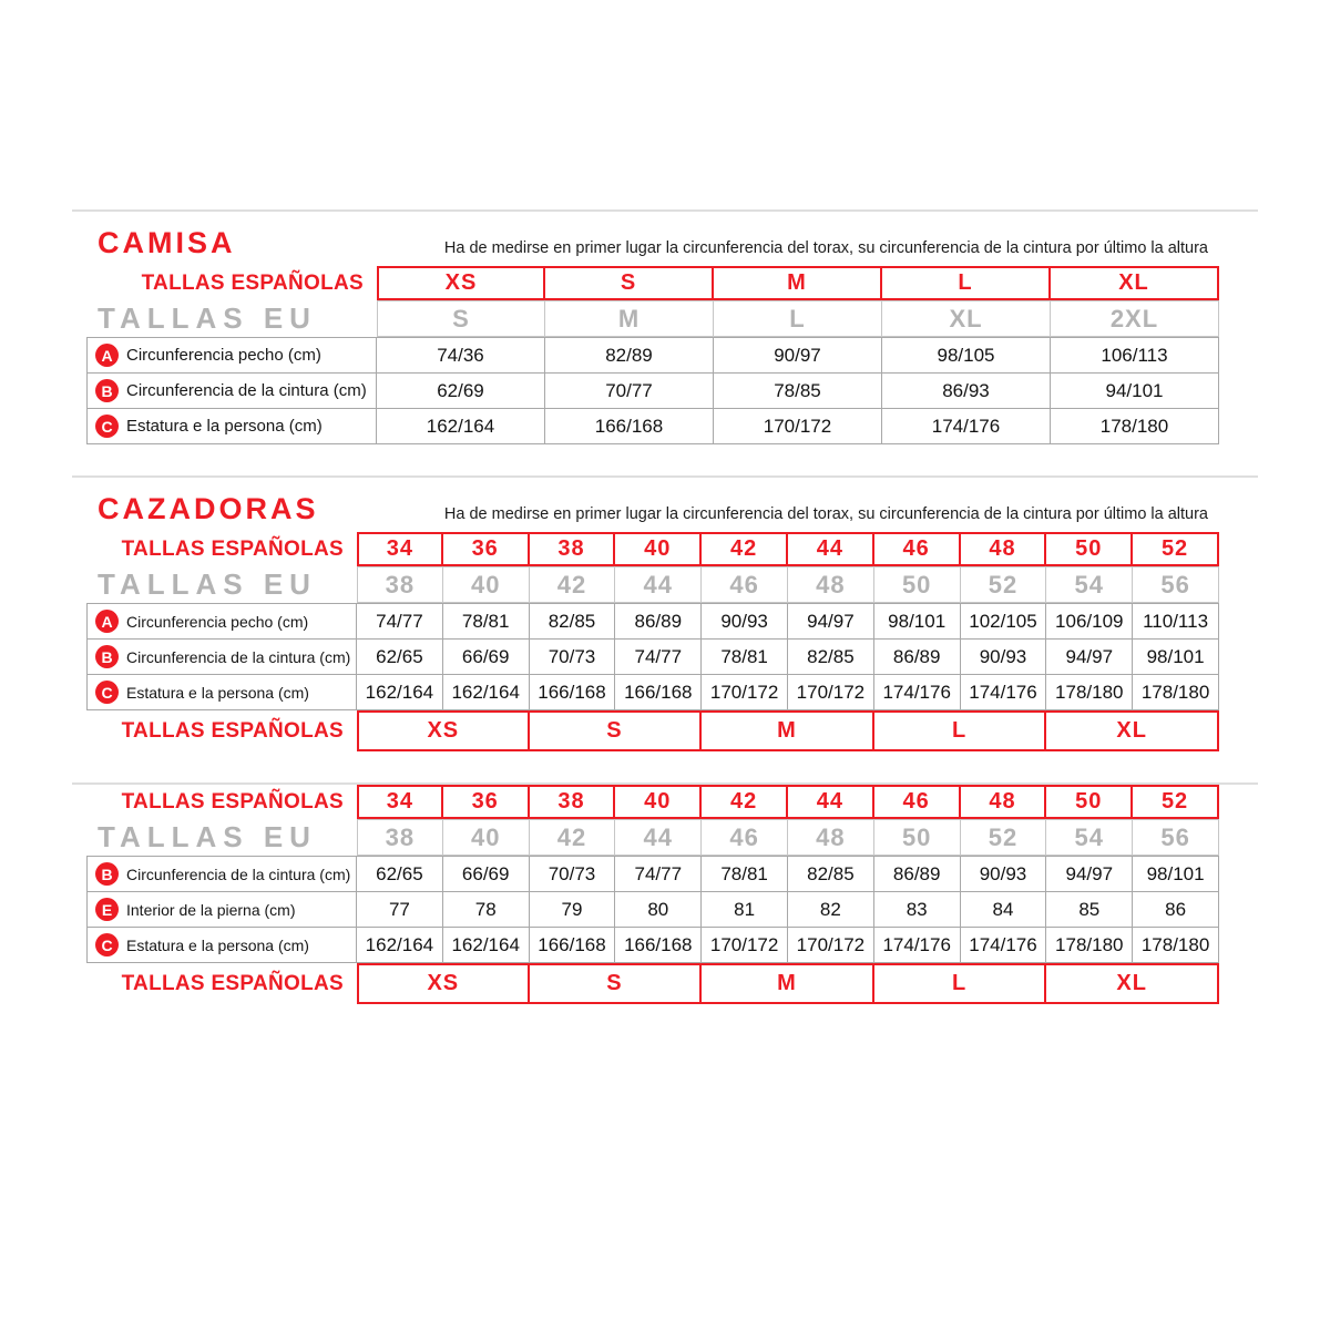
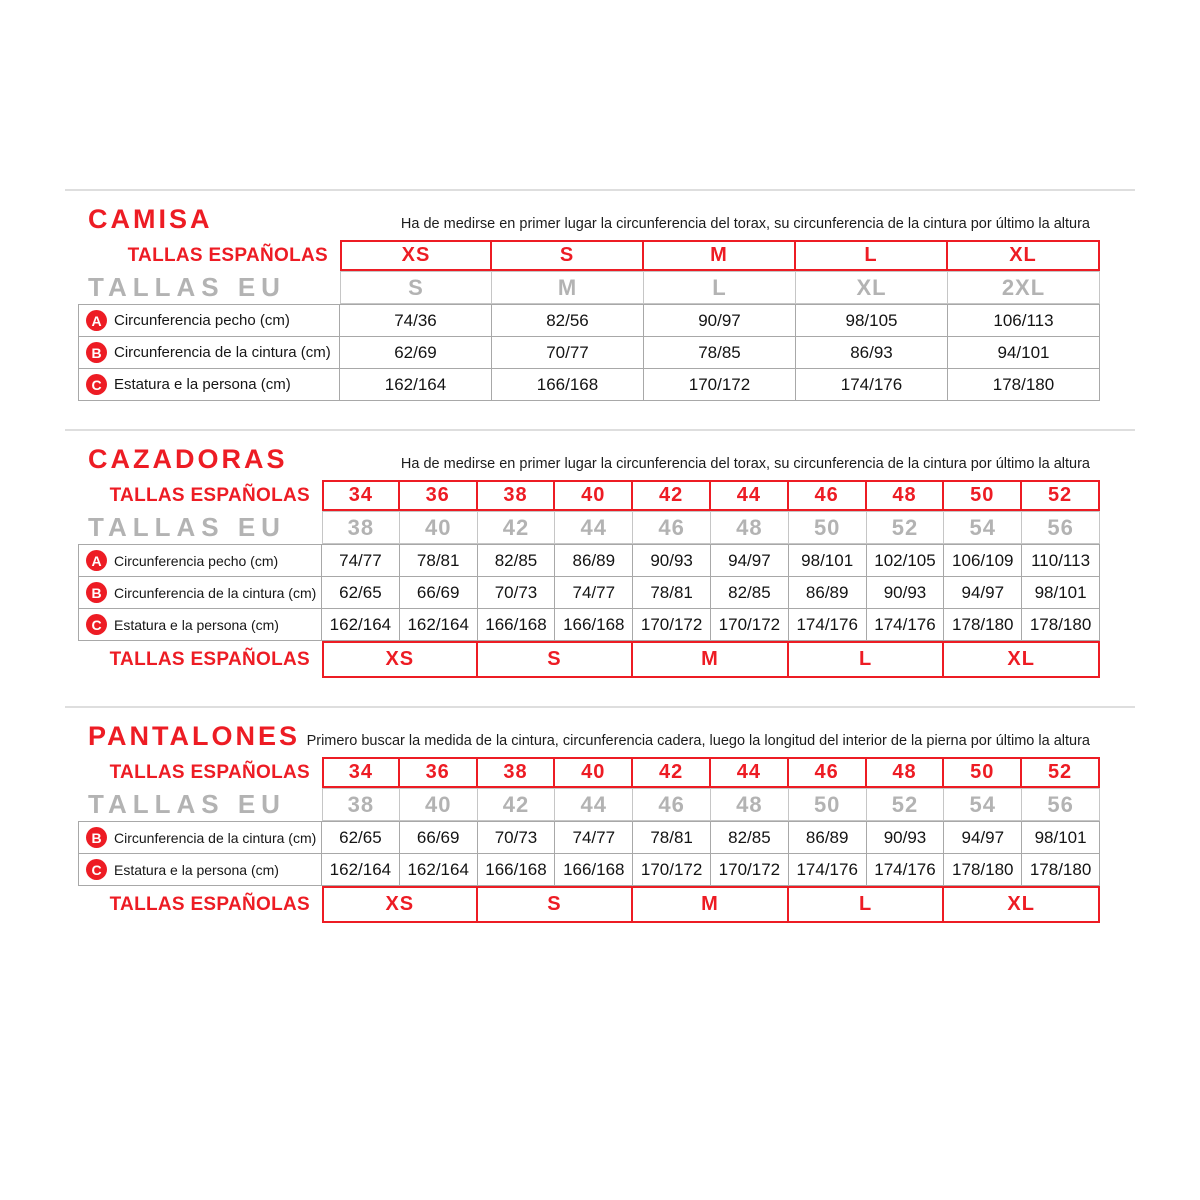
  CAMISA
  Ha de medirse en primer lugar la circunferencia del torax, su circunferencia de la cintura por último la altura
  TALLAS ESPAÑOLAS
  XS
  S
  M
  L
  XL
  TALLAS EU
  S
  M
  L
  XL
  2XL
  A
  Circunferencia pecho (cm)
  74/36
- 82/89
+ 82/56
  90/97
  98/105
  106/113
  B
  Circunferencia de la cintura (cm)
  62/69
  70/77
  78/85
  86/93
  94/101
  C
  Estatura e la persona (cm)
  162/164
  166/168
  170/172
  174/176
  178/180
  CAZADORAS
  Ha de medirse en primer lugar la circunferencia del torax, su circunferencia de la cintura por último la altura
  TALLAS ESPAÑOLAS
  34
  36
  38
  40
  42
  44
  46
  48
  50
  52
  TALLAS EU
  38
  40
  42
  44
  46
  48
  50
  52
  54
  56
  A
  Circunferencia pecho (cm)
  74/77
  78/81
  82/85
  86/89
  90/93
  94/97
  98/101
  102/105
  106/109
  110/113
  B
  Circunferencia de la cintura (cm)
  62/65
  66/69
  70/73
  74/77
  78/81
  82/85
  86/89
  90/93
  94/97
  98/101
  C
  Estatura e la persona (cm)
  162/164
  162/164
  166/168
  166/168
  170/172
  170/172
  174/176
  174/176
  178/180
  178/180
  TALLAS ESPAÑOLAS
  XS
  S
  M
  L
  XL
+ PANTALONES
+ Primero buscar la medida de la cintura, circunferencia cadera, luego la longitud del interior de la pierna por último la altura
  TALLAS ESPAÑOLAS
  34
  36
  38
  40
  42
  44
  46
  48
  50
  52
  TALLAS EU
  38
  40
  42
  44
  46
  48
  50
  52
  54
  56
  B
  Circunferencia de la cintura (cm)
  62/65
  66/69
  70/73
  74/77
  78/81
  82/85
  86/89
  90/93
  94/97
  98/101
- E
- Interior de la pierna (cm)
- 77
- 78
- 79
- 80
- 81
- 82
- 83
- 84
- 85
- 86
  C
  Estatura e la persona (cm)
  162/164
  162/164
  166/168
  166/168
  170/172
  170/172
  174/176
  174/176
  178/180
  178/180
  TALLAS ESPAÑOLAS
  XS
  S
  M
  L
  XL
